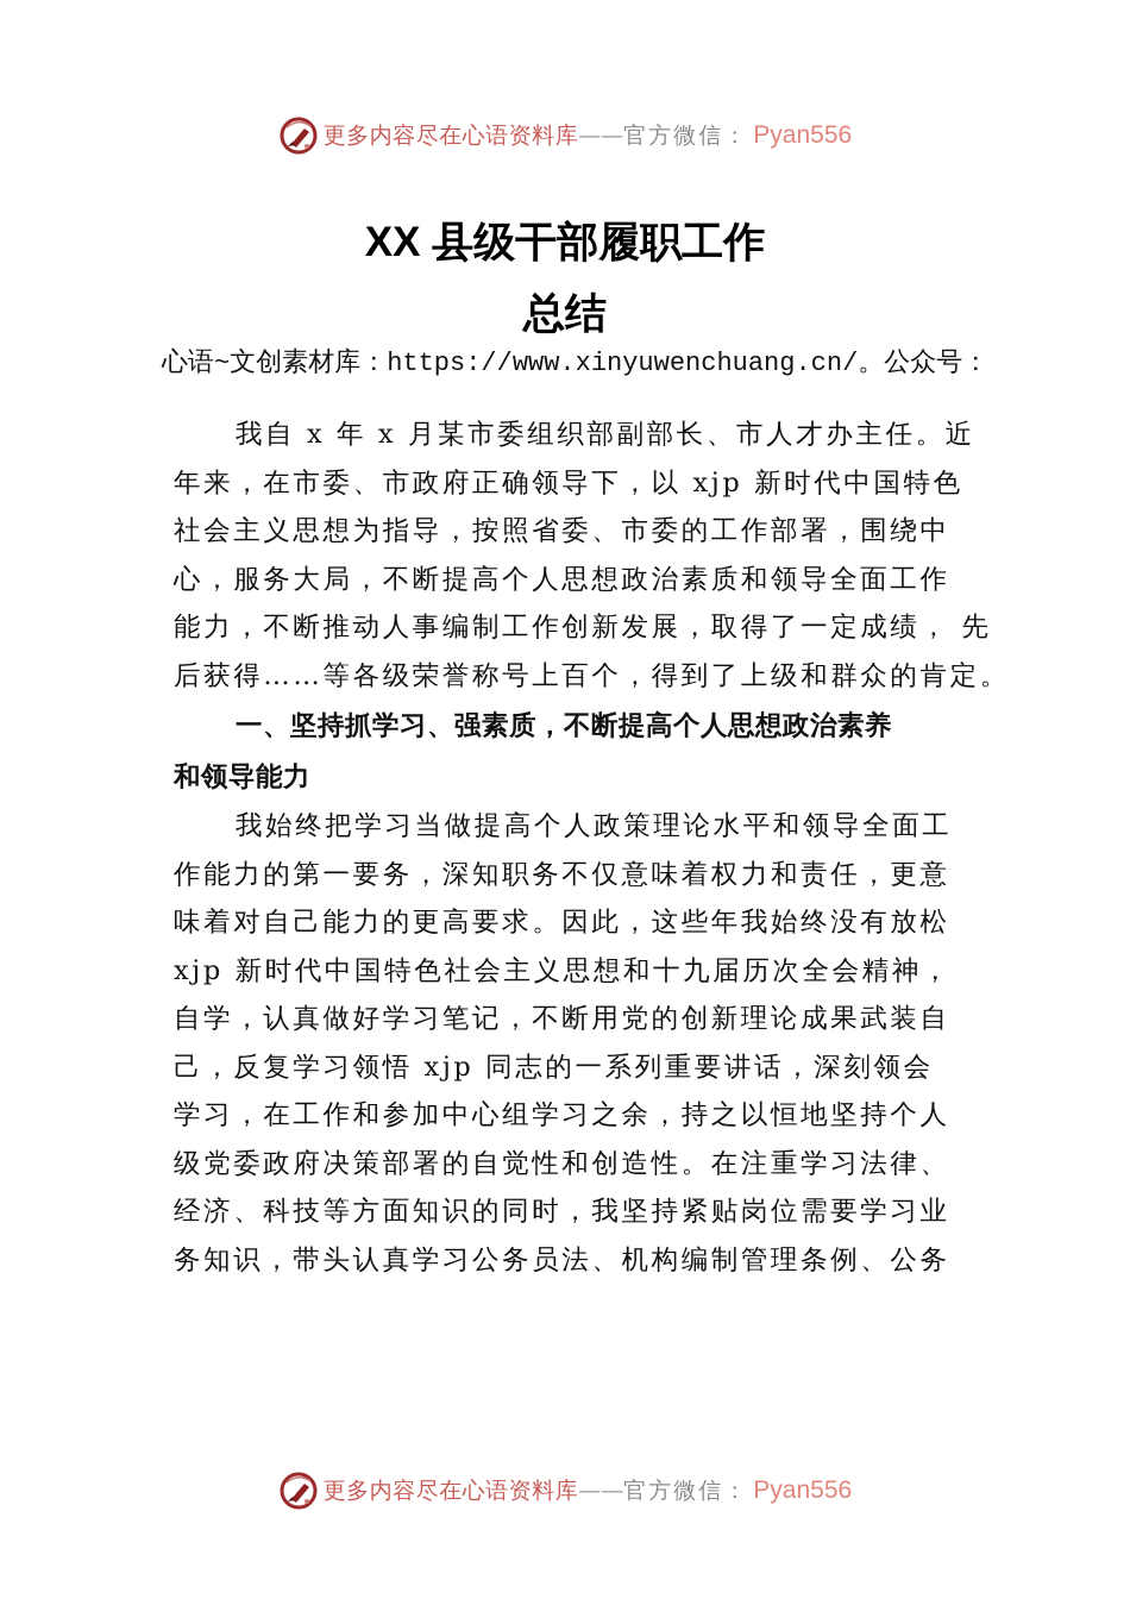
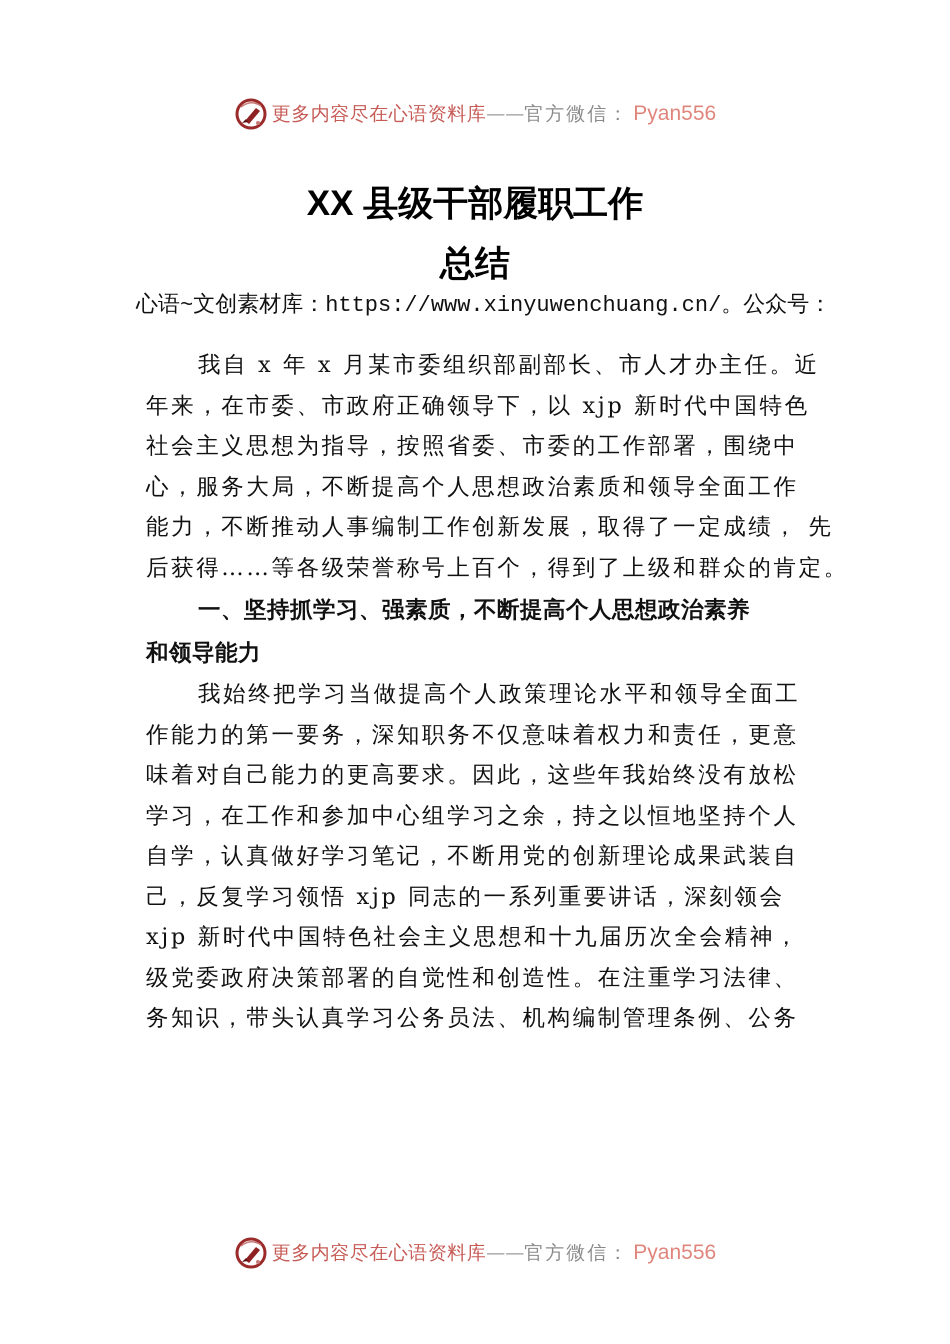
  更多内容尽在心语资料库
  ——
  官方微信：
  Pyan556
  XX 县级干部履职工作
  总结
  心语~文创素材库：https://www.xinyuwenchuang.cn/。公众号：
  我自 x 年 x 月某市委组织部副部长、市人才办主任。近
  年来，在市委、市政府正确领导下，以 xjp 新时代中国特色
  社会主义思想为指导，按照省委、市委的工作部署，围绕中
  心，服务大局，不断提高个人思想政治素质和领导全面工作
  能力，不断推动人事编制工作创新发展，取得了一定成绩， 先
  后获得……等各级荣誉称号上百个，得到了上级和群众的肯定。
  一、坚持抓学习、强素质，不断提高个人思想政治素养
  和领导能力
  我始终把学习当做提高个人政策理论水平和领导全面工
  作能力的第一要务，深知职务不仅意味着权力和责任，更意
  味着对自己能力的更高要求。因此，这些年我始终没有放松
- xjp 新时代中国特色社会主义思想和十九届历次全会精神，
+ 学习，在工作和参加中心组学习之余，持之以恒地坚持个人
  自学，认真做好学习笔记，不断用党的创新理论成果武装自
  己，反复学习领悟 xjp 同志的一系列重要讲话，深刻领会
- 学习，在工作和参加中心组学习之余，持之以恒地坚持个人
+ xjp 新时代中国特色社会主义思想和十九届历次全会精神，
  级党委政府决策部署的自觉性和创造性。在注重学习法律、
- 经济、科技等方面知识的同时，我坚持紧贴岗位需要学习业
  务知识，带头认真学习公务员法、机构编制管理条例、公务
  更多内容尽在心语资料库
  ——
  官方微信：
  Pyan556
